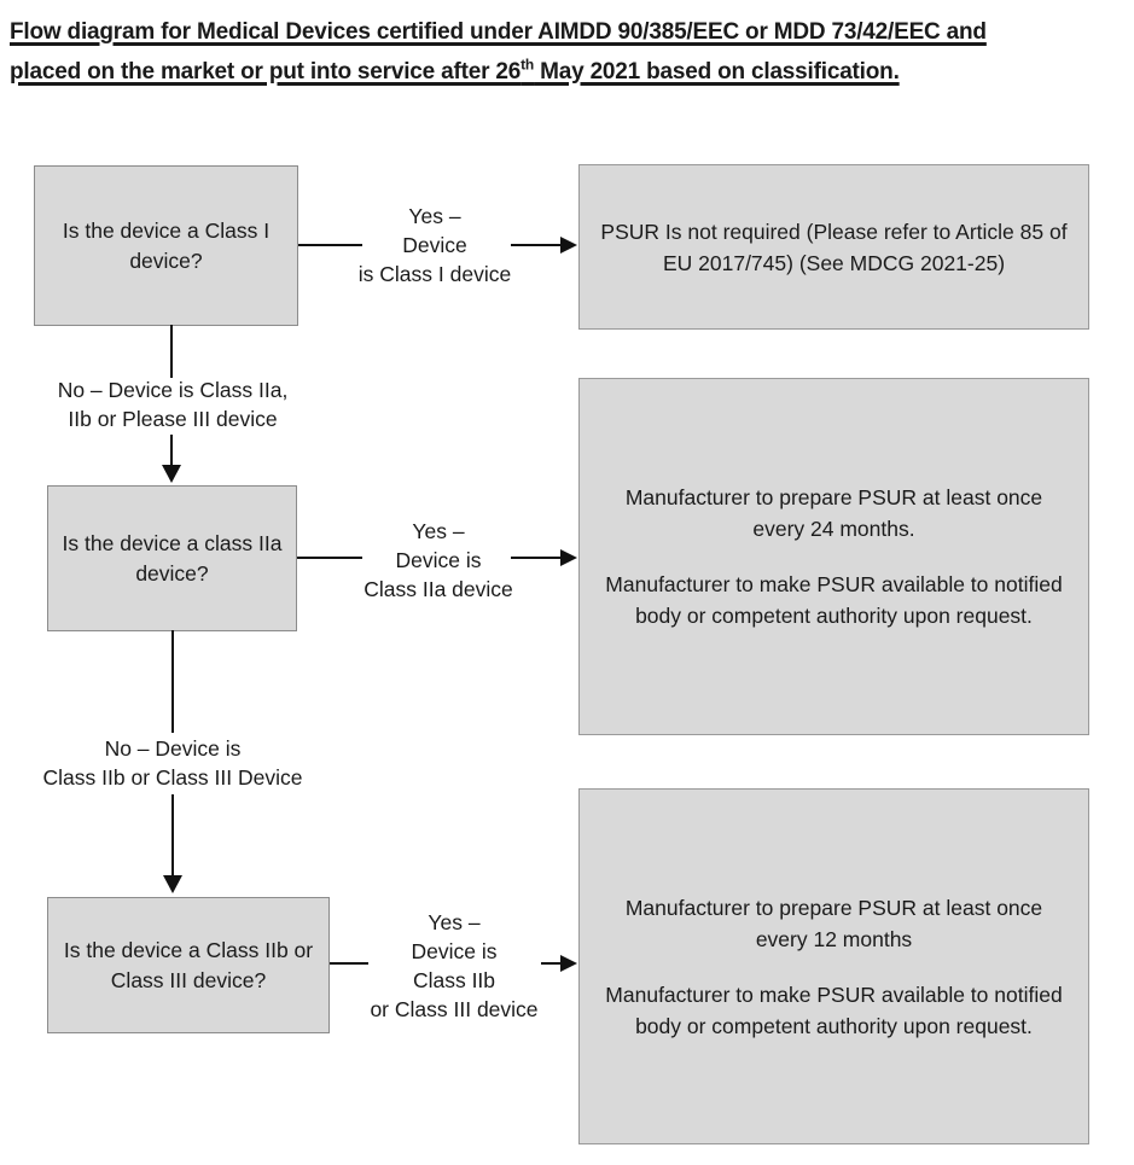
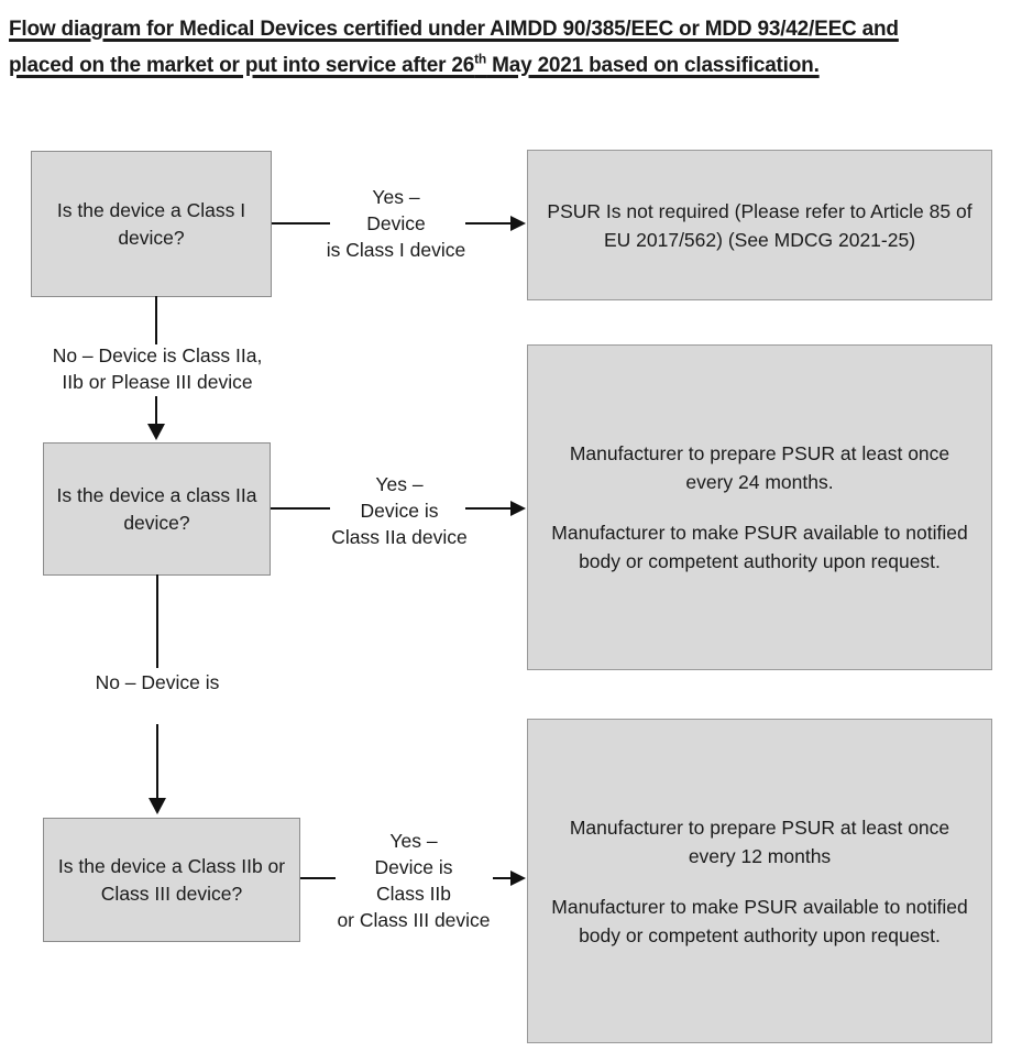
- Flow diagram for Medical Devices certified under AIMDD 90/385/EEC or MDD 73/42/EEC and
+ Flow diagram for Medical Devices certified under AIMDD 90/385/EEC or MDD 93/42/EEC and
  placed on the market or put into service after 26th May 2021 based on classification.
  Is the device a Class I
  device?
  PSUR Is not required (Please refer to Article 85 of
- EU 2017/745) (See MDCG 2021-25)
+ EU 2017/562) (See MDCG 2021-25)
  Is the device a class IIa
  device?
  Manufacturer to prepare PSUR at least once
  every 24 months.
  Manufacturer to make PSUR available to notified
  body or competent authority upon request.
  Is the device a Class IIb or
  Class III device?
  Manufacturer to prepare PSUR at least once
  every 12 months
  Manufacturer to make PSUR available to notified
  body or competent authority upon request.
  Yes –
  Device
  is Class I device
  Yes –
  Device is
  Class IIa device
  Yes –
  Device is
  Class IIb
  or Class III device
  No – Device is Class IIa,
  IIb or Please III device
  No – Device is
- Class IIb or Class III Device
